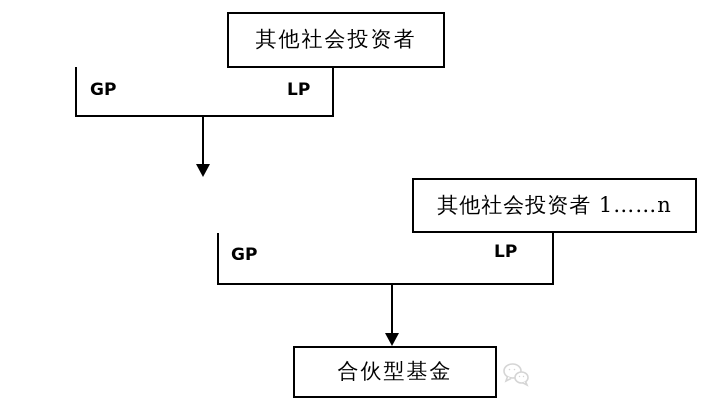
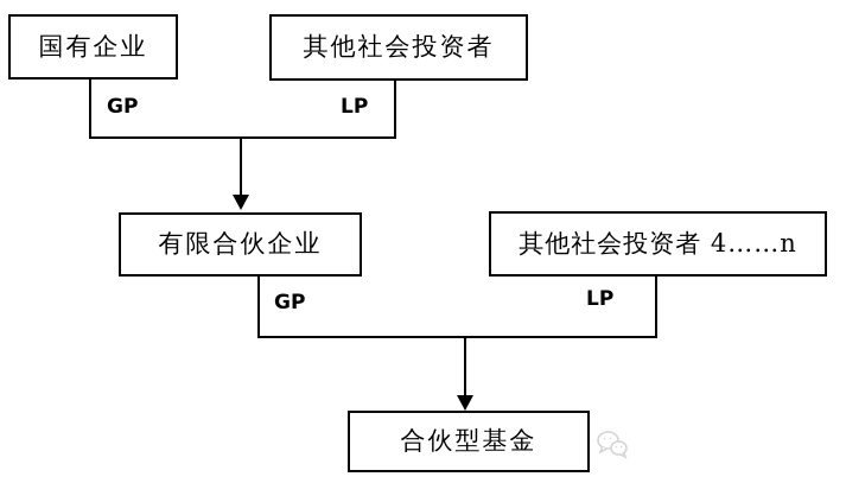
+ 国有企业
  其他社会投资者
+ 有限合伙企业
- 其他社会投资者 1……n
+ 其他社会投资者 4……n
  合伙型基金
  GP
  LP
  GP
  LP
